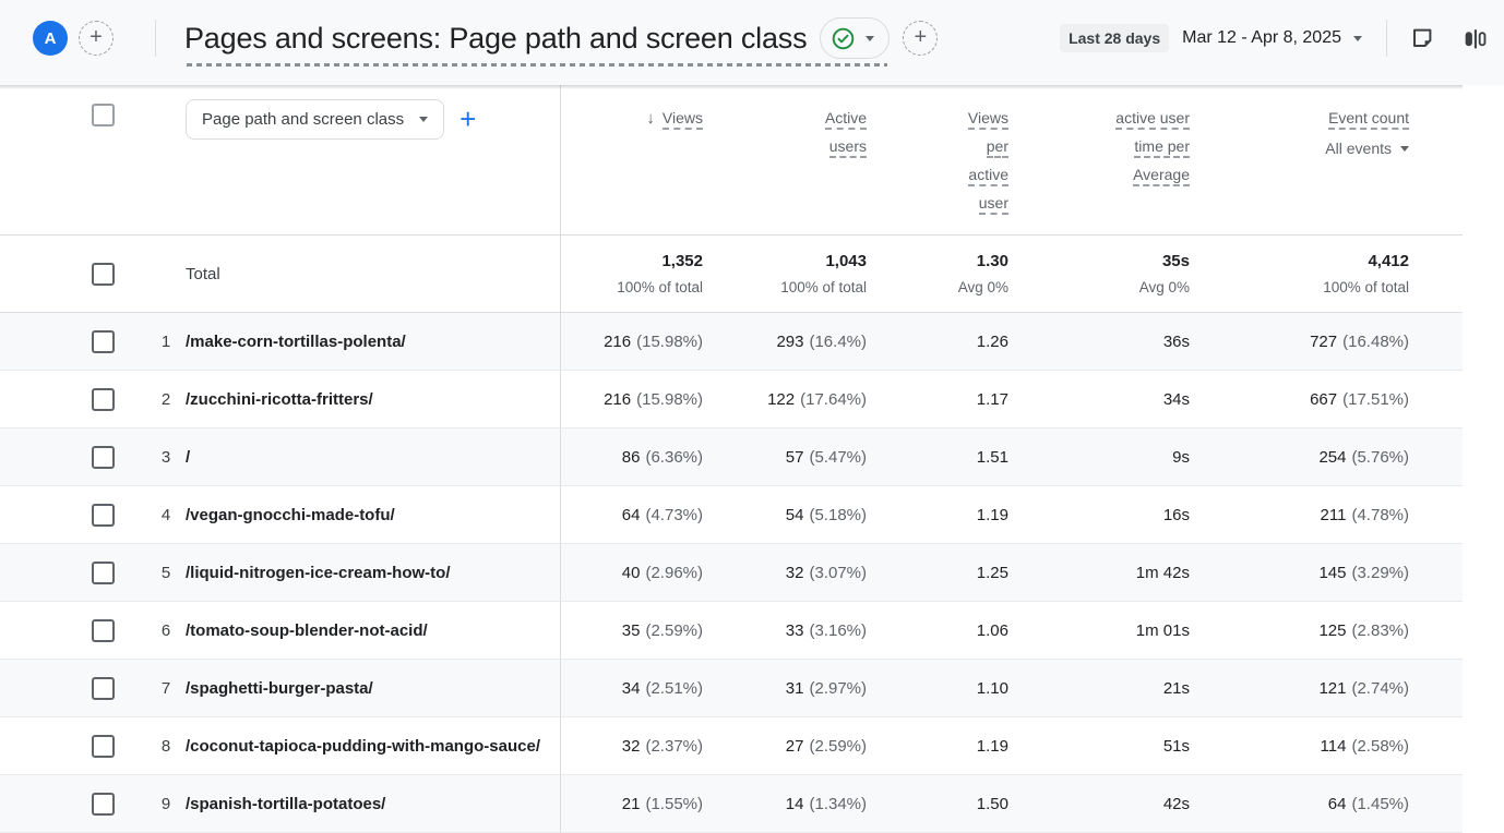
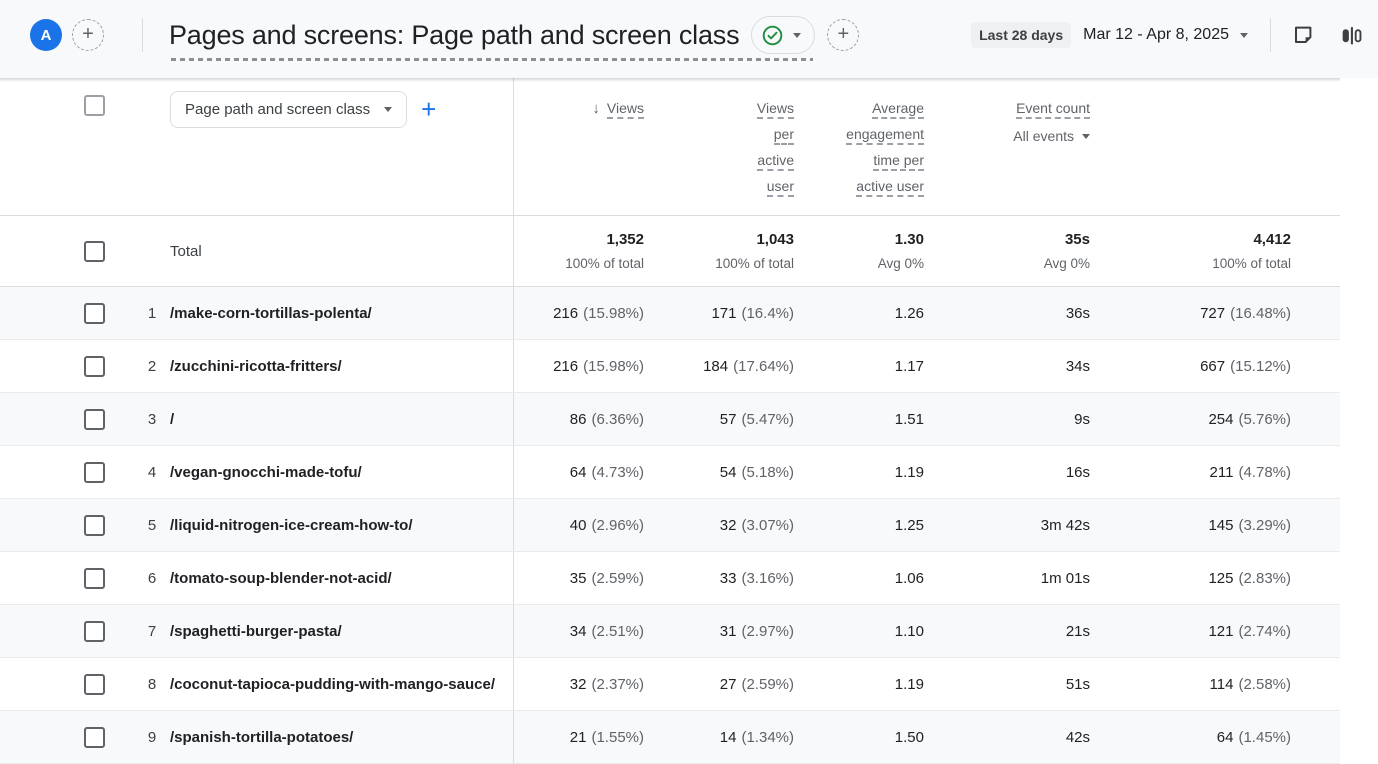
  A
  +
  Pages and screens: Page path and screen class
  +
  Last 28 days
  Mar 12 - Apr 8, 2025
  Page path and screen class
  +
  ↓ Views
- Active
- users
  Views
  per
  active
  user
- active user
+ Average
+ engagement
  time per
- Average
+ active user
  Event count
  All events
  Total
  1,352
  100% of total
  1,043
  100% of total
  1.30
  Avg 0%
  35s
  Avg 0%
  4,412
  100% of total
  1
  /make-corn-tortillas-polenta/
  216
  (15.98%)
- 293
+ 171
  (16.4%)
  1.26
  36s
  727
  (16.48%)
  2
  /zucchini-ricotta-fritters/
  216
  (15.98%)
- 122
+ 184
  (17.64%)
  1.17
  34s
  667
- (17.51%)
+ (15.12%)
  3
  /
  86
  (6.36%)
  57
  (5.47%)
  1.51
  9s
  254
  (5.76%)
  4
  /vegan-gnocchi-made-tofu/
  64
  (4.73%)
  54
  (5.18%)
  1.19
  16s
  211
  (4.78%)
  5
  /liquid-nitrogen-ice-cream-how-to/
  40
  (2.96%)
  32
  (3.07%)
  1.25
- 1m 42s
+ 3m 42s
  145
  (3.29%)
  6
  /tomato-soup-blender-not-acid/
  35
  (2.59%)
  33
  (3.16%)
  1.06
  1m 01s
  125
  (2.83%)
  7
  /spaghetti-burger-pasta/
  34
  (2.51%)
  31
  (2.97%)
  1.10
  21s
  121
  (2.74%)
  8
  /coconut-tapioca-pudding-with-mango-sauce/
  32
  (2.37%)
  27
  (2.59%)
  1.19
  51s
  114
  (2.58%)
  9
  /spanish-tortilla-potatoes/
  21
  (1.55%)
  14
  (1.34%)
  1.50
  42s
  64
  (1.45%)
